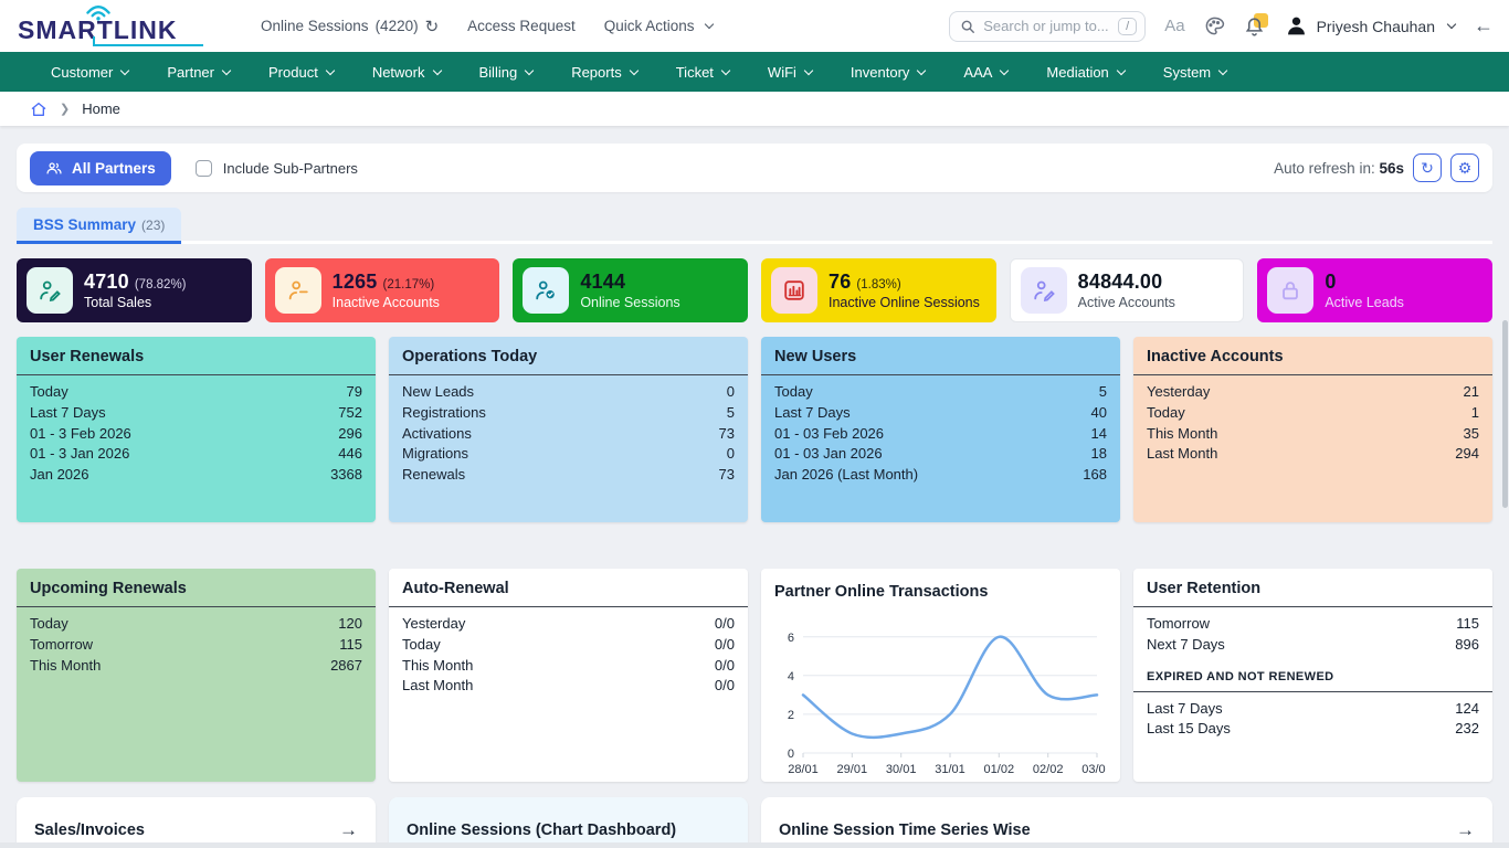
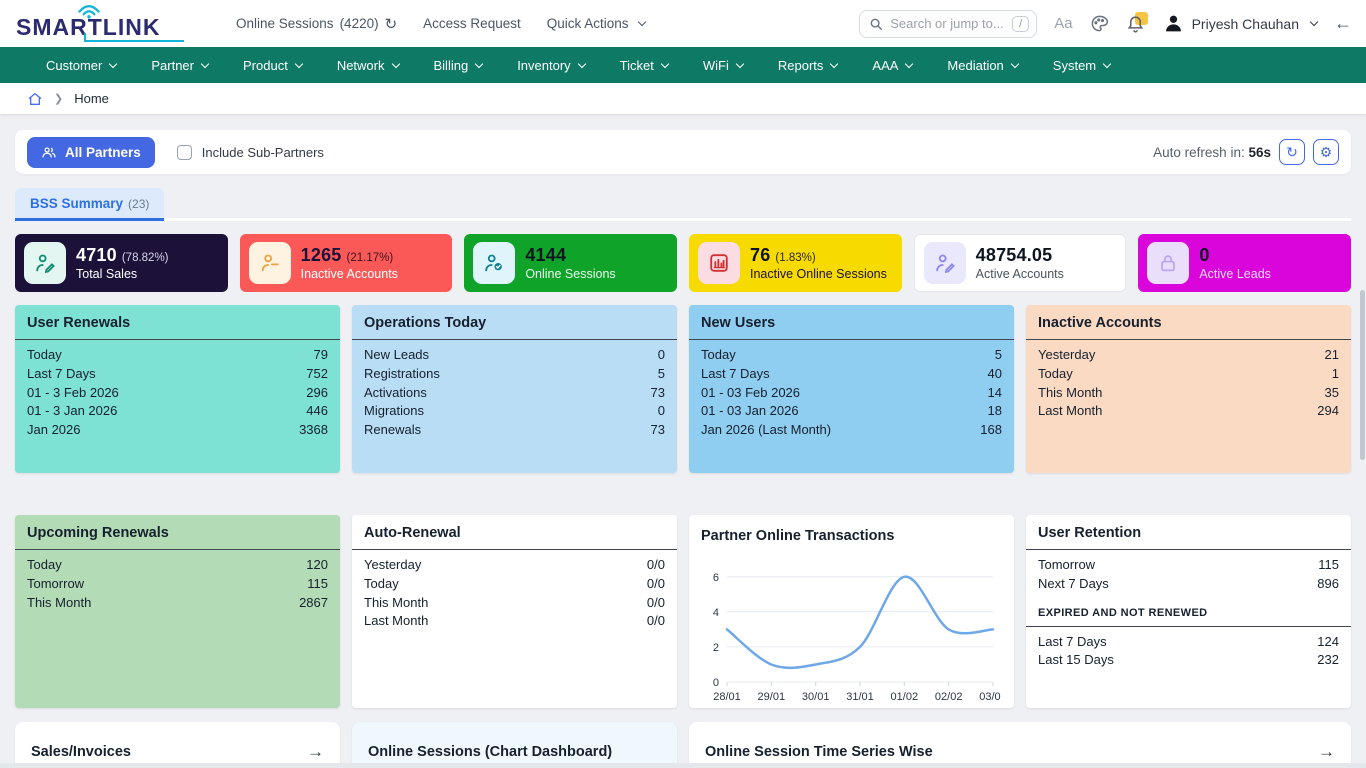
  SMARTLINK
  Online Sessions
  (4220)
  ↻
  Access Request
  Quick Actions
  Search or jump to...
  /
  Aa
  Priyesh Chauhan
  ←
  Customer
  Partner
  Product
  Network
  Billing
- Reports
+ Inventory
  Ticket
  WiFi
- Inventory
+ Reports
  AAA
  Mediation
  System
  ❯
  Home
  All Partners
  Include Sub-Partners
  Auto refresh in: 56s
  ↻
  ⚙
  BSS Summary
  (23)
  4710
  (78.82%)
  Total Sales
  1265
  (21.17%)
  Inactive Accounts
  4144
  Online Sessions
  76
  (1.83%)
  Inactive Online Sessions
- 84844.00
+ 48754.05
  Active Accounts
  0
  Active Leads
  User Renewals
  Today
  79
  Last 7 Days
  752
  01 - 3 Feb 2026
  296
  01 - 3 Jan 2026
  446
  Jan 2026
  3368
  Operations Today
  New Leads
  0
  Registrations
  5
  Activations
  73
  Migrations
  0
  Renewals
  73
  New Users
  Today
  5
  Last 7 Days
  40
  01 - 03 Feb 2026
  14
  01 - 03 Jan 2026
  18
  Jan 2026 (Last Month)
  168
  Inactive Accounts
  Yesterday
  21
  Today
  1
  This Month
  35
  Last Month
  294
  Upcoming Renewals
  Today
  120
  Tomorrow
  115
  This Month
  2867
  Auto-Renewal
  Yesterday
  0/0
  Today
  0/0
  This Month
  0/0
  Last Month
  0/0
  Partner Online Transactions
  0
  2
  4
  6
  28/01
  29/01
  30/01
  31/01
  01/02
  02/02
  03/0
  User Retention
  Tomorrow
  115
  Next 7 Days
  896
  EXPIRED AND NOT RENEWED
  Last 7 Days
  124
  Last 15 Days
  232
  Sales/Invoices
  →
  Online Sessions (Chart Dashboard)
  Online Session Time Series Wise
  →
